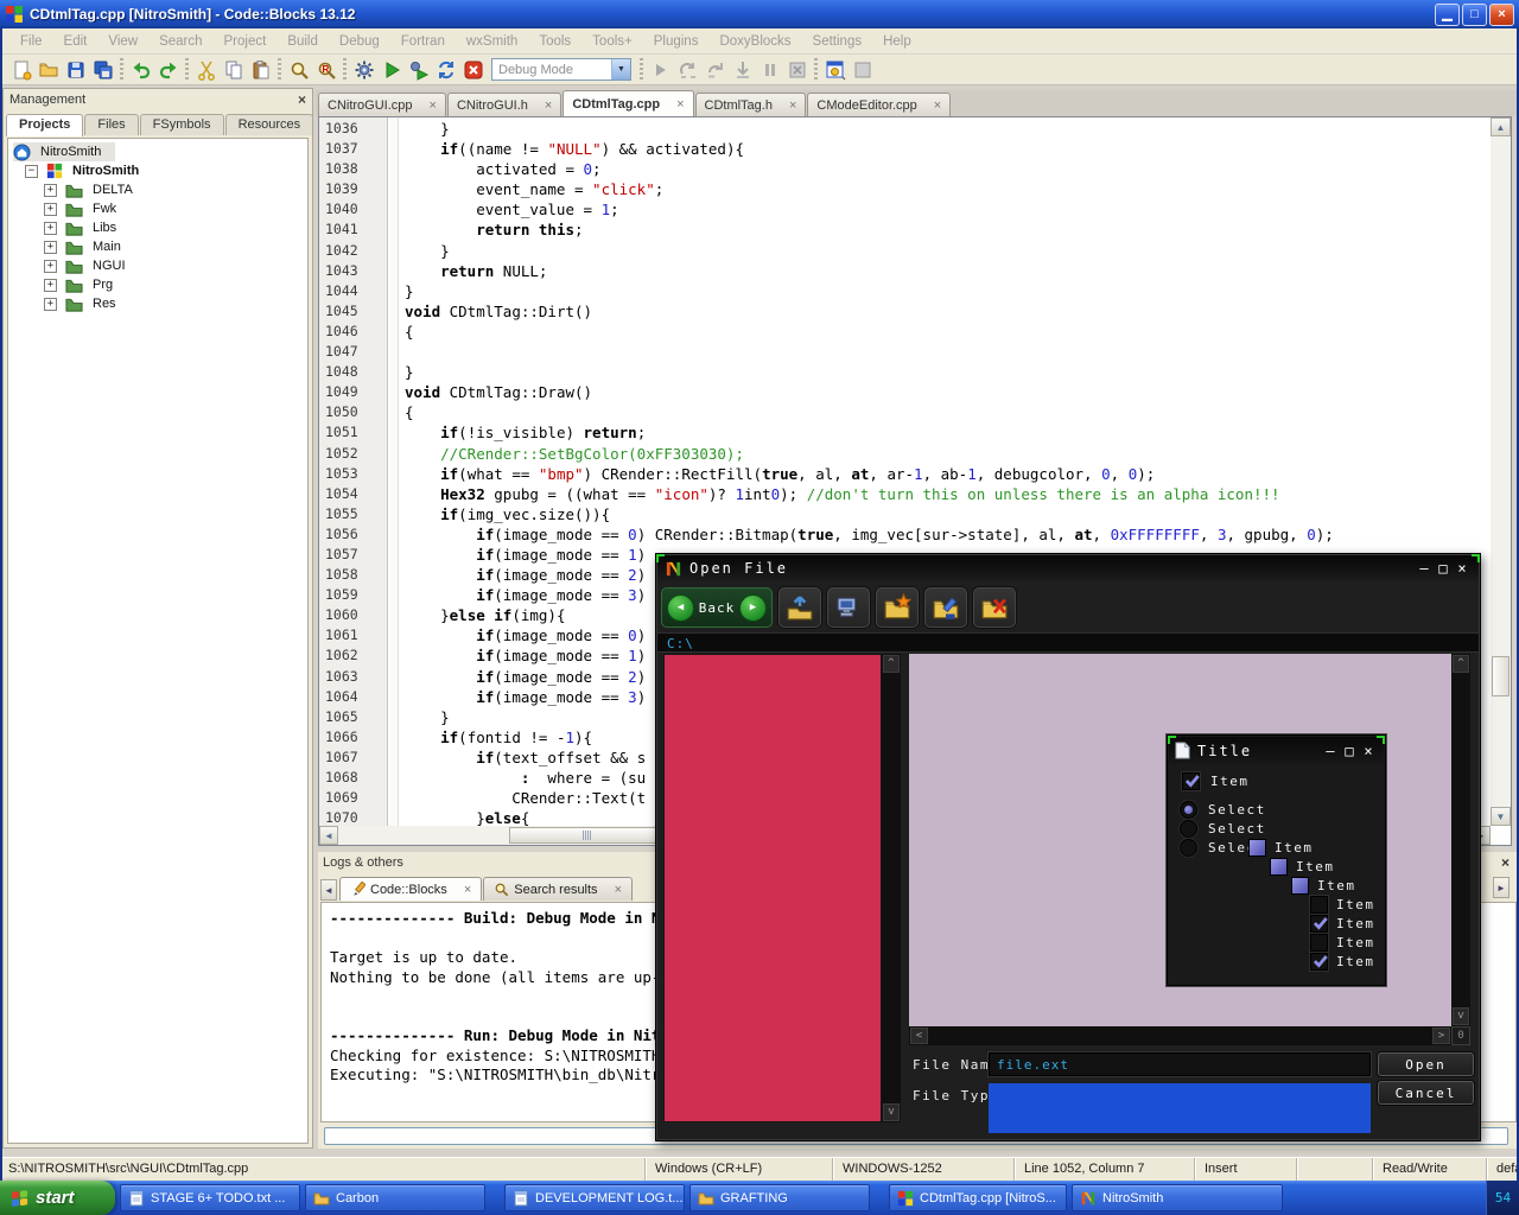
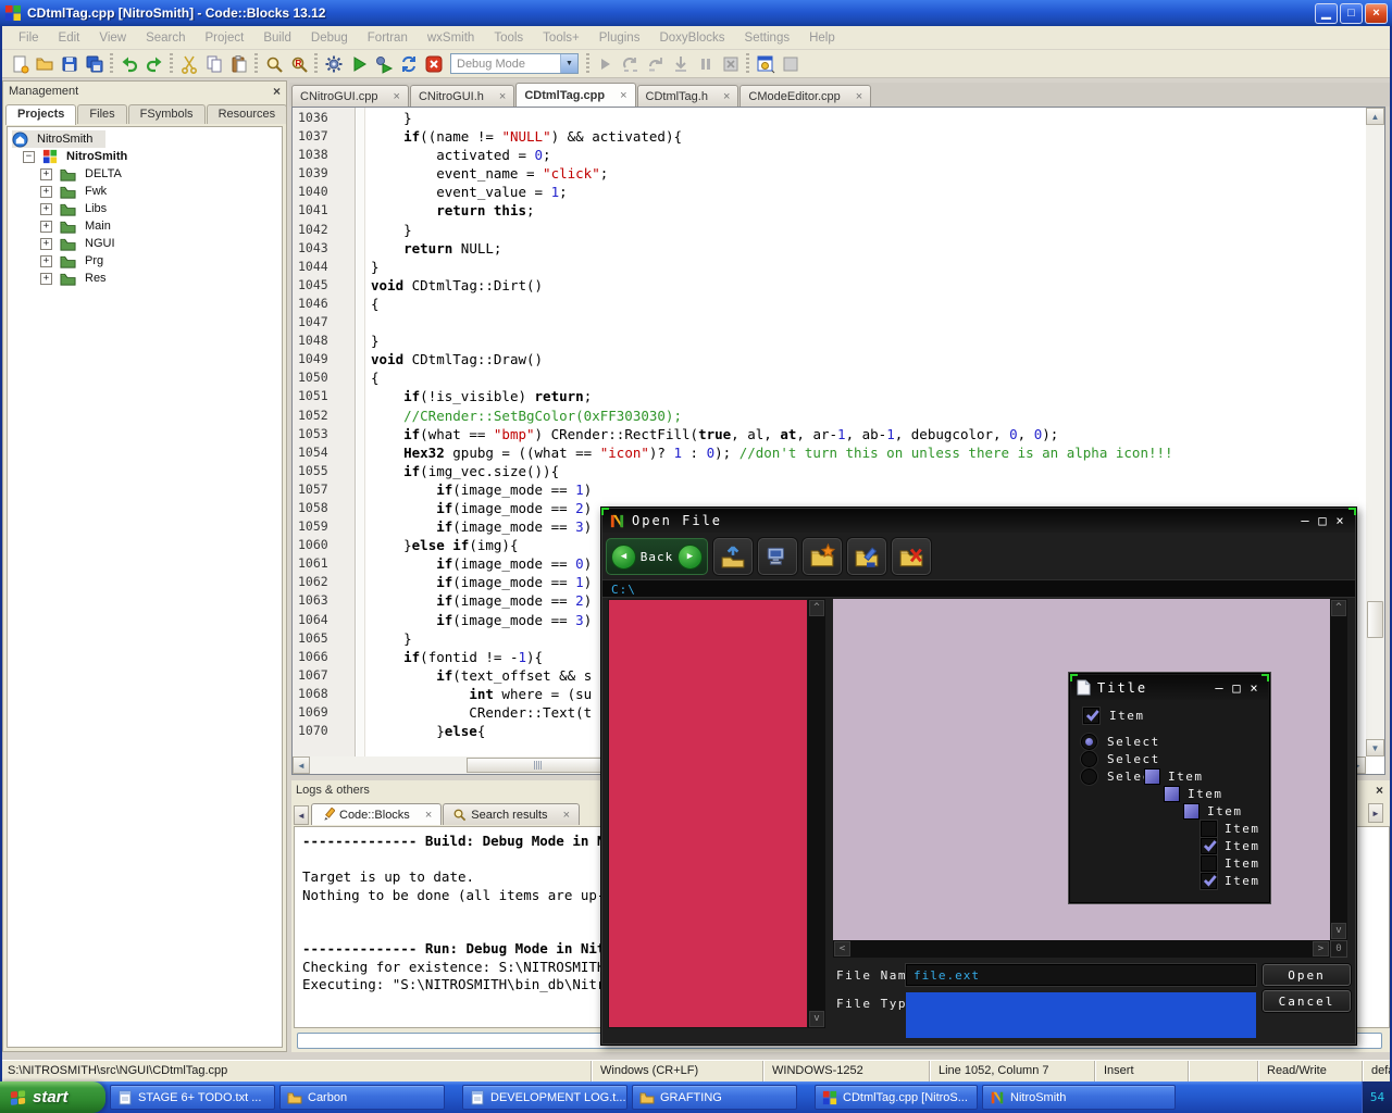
  CDtmlTag.cpp [NitroSmith] - Code::Blocks 13.12
  ▁
  □
  ×
  File
  Edit
  View
  Search
  Project
  Build
  Debug
  Fortran
  wxSmith
  Tools
  Tools+
  Plugins
  DoxyBlocks
  Settings
  Help
  R
  Debug Mode
  Management
  ×
  Projects
  Files
  FSymbols
  Resources
  NitroSmith
  −
  NitroSmith
  +
  DELTA
  +
  Fwk
  +
  Libs
  +
  Main
  +
  NGUI
  +
  Prg
  +
  Res
  CNitroGUI.cpp
  ×
  CNitroGUI.h
  ×
  CDtmlTag.cpp
  ×
  CDtmlTag.h
  ×
  CModeEditor.cpp
  ×
  1036
  }
  1037
  if((name != "NULL") && activated){
  1038
  activated = 0;
  1039
  event_name = "click";
  1040
  event_value = 1;
  1041
  return this;
  1042
  }
  1043
  return NULL;
  1044
  }
  1045
  void CDtmlTag::Dirt()
  1046
  {
  1047
  1048
  }
  1049
  void CDtmlTag::Draw()
  1050
  {
  1051
  if(!is_visible) return;
  1052
  //CRender::SetBgColor(0xFF303030);
  1053
  if(what == "bmp") CRender::RectFill(true, al, at, ar-1, ab-1, debugcolor, 0, 0);
  1054
- Hex32 gpubg = ((what == "icon")? 1int0); //don't turn this on unless there is an alpha icon!!!
+ Hex32 gpubg = ((what == "icon")? 1 : 0); //don't turn this on unless there is an alpha icon!!!
  1055
  if(img_vec.size()){
- 1056
- if(image_mode == 0) CRender::Bitmap(true, img_vec[sur->state], al, at, 0xFFFFFFFF, 3, gpubg, 0);
  1057
  if(image_mode == 1)
  1058
  if(image_mode == 2)
  1059
  if(image_mode == 3)
  1060
  }else if(img){
  1061
  if(image_mode == 0)
  1062
  if(image_mode == 1)
  1063
  if(image_mode == 2)
  1064
  if(image_mode == 3)
  1065
  }
  1066
  if(fontid != -1){
  1067
  if(text_offset && s
  1068
- : where = (su
+ int where = (su
  1069
  CRender::Text(t
  1070
  }else{
  ▲
  ▼
  ◄
  Logs & others
  ×
  ◄
  Code::Blocks
  ×
  Search results
  ×
  ►
  -------------- Build: Debug Mode in
  Target is up to date.
  Nothing to be done (all items are up
  -------------- Run: Debug Mode in Ni
  Checking for existence: S:\NITROSMIT
  Executing: "S:\NITROSMITH\bin_db\Nit
  Open File
  –
  □
  ×
  ◀
  Back
  ▶
  C:\
  ^
  v
  ^
  v
  <
  >
  0
  File Nam
  file.ext
  File Typ
  Open
  Cancel
  Title
  –
  □
  ×
  Item
  Select
  Select
  Item
  Item
  Item
  Item
  Item
  Item
  Item
  S:\NITROSMITH\src\NGUI\CDtmlTag.cpp
  Windows (CR+LF)
  WINDOWS-1252
  Line 1052, Column 7
  Insert
  Read/Write
  start
  STAGE 6+ TODO.txt ...
  Carbon
  DEVELOPMENT LOG.t...
  GRAFTING
  CDtmlTag.cpp [NitroS...
  NitroSmith
  54
